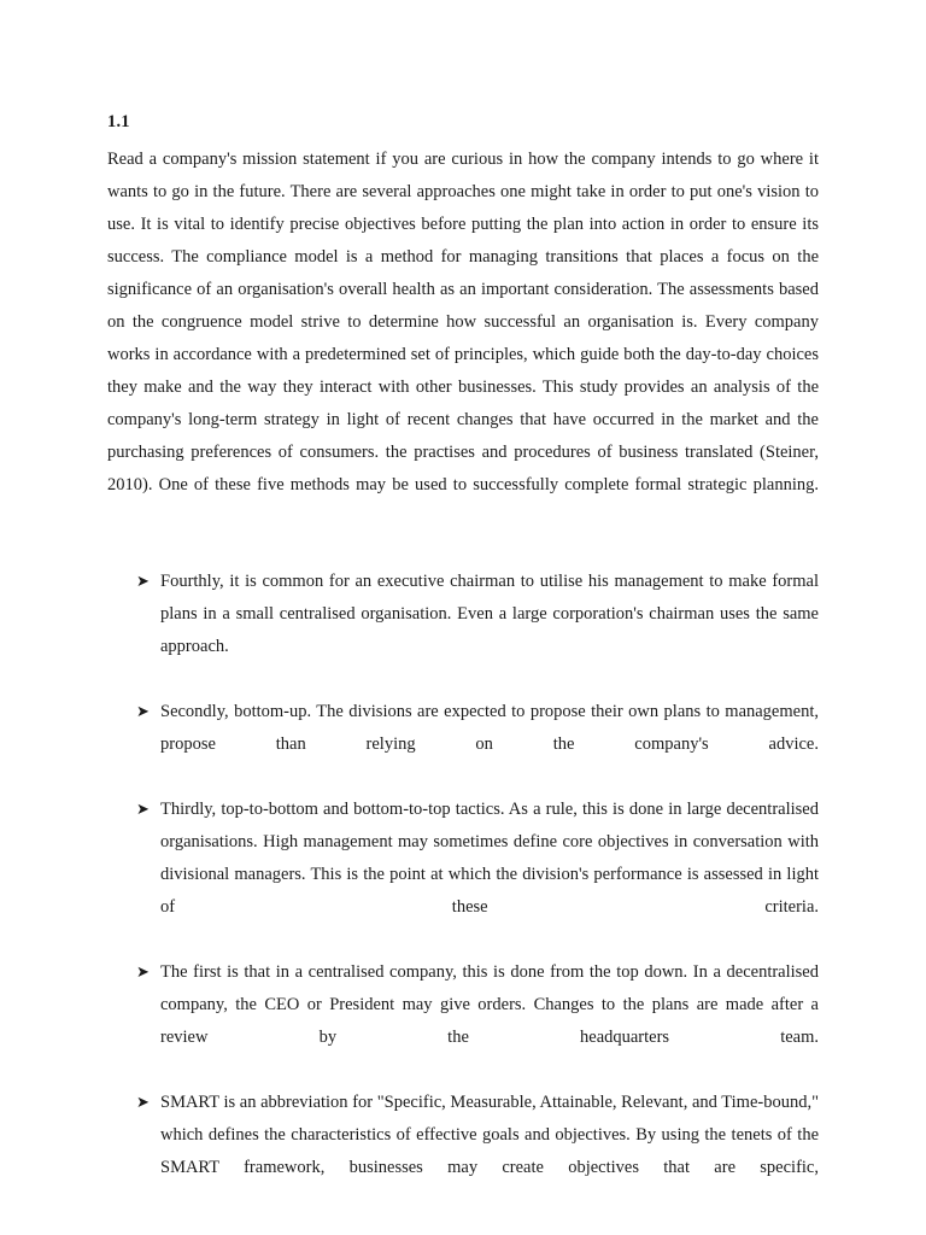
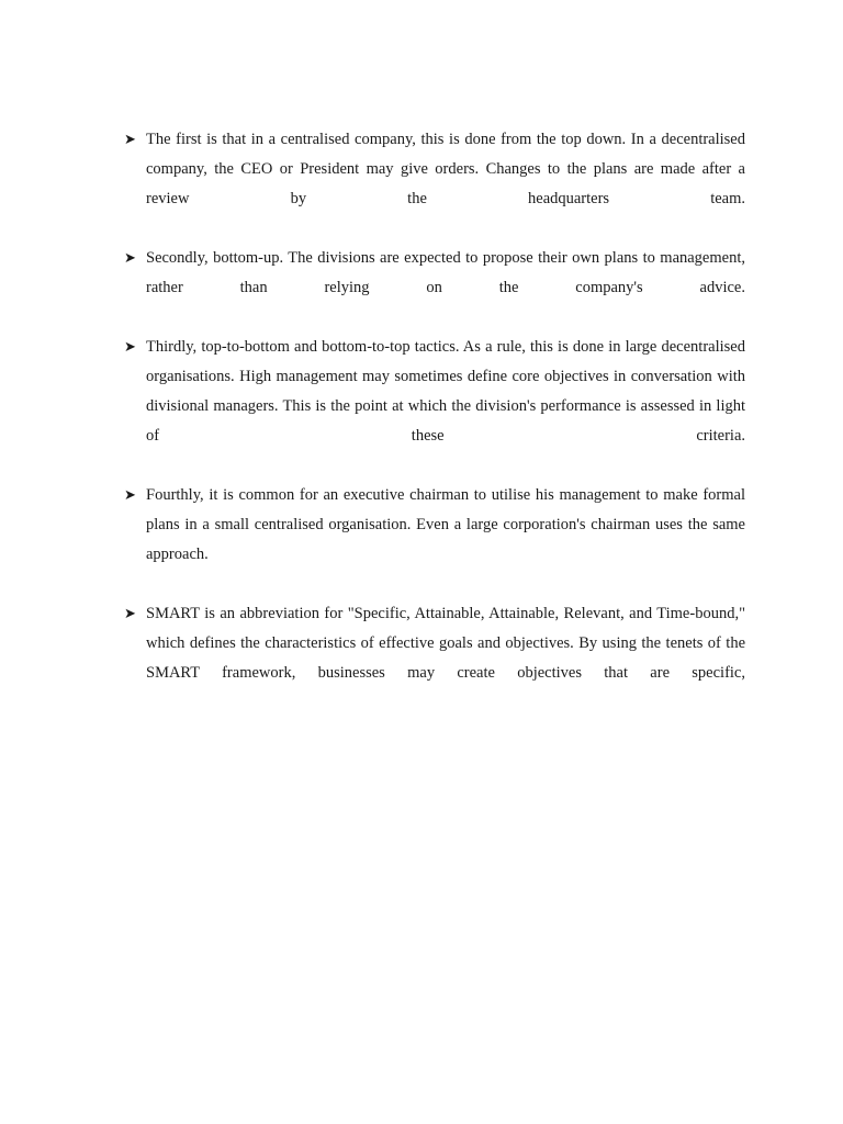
- 1.1
- Read a company's mission statement if you are curious in how the company intends to go where it wants to go in the future. There are several approaches one might take in order to put one's vision to use. It is vital to identify precise objectives before putting the plan into action in order to ensure its success. The compliance model is a method for managing transitions that places a focus on the significance of an organisation's overall health as an important consideration. The assessments based on the congruence model strive to determine how successful an organisation is. Every company works in accordance with a predetermined set of principles, which guide both the day-to-day choices they make and the way they interact with other businesses. This study provides an analysis of the company's long-term strategy in light of recent changes that have occurred in the market and the purchasing preferences of consumers. the practises and procedures of business translated (Steiner, 2010). One of these five methods may be used to successfully complete formal strategic planning.
  ➤
- Fourthly, it is common for an executive chairman to utilise his management to make formal plans in a small centralised organisation. Even a large corporation's chairman uses the same approach.
+ The first is that in a centralised company, this is done from the top down. In a decentralised company, the CEO or President may give orders. Changes to the plans are made after a review by the headquarters team.
  ➤
- Secondly, bottom-up. The divisions are expected to propose their own plans to management, propose than relying on the company's advice.
+ Secondly, bottom-up. The divisions are expected to propose their own plans to management, rather than relying on the company's advice.
  ➤
  Thirdly, top-to-bottom and bottom-to-top tactics. As a rule, this is done in large decentralised organisations. High management may sometimes define core objectives in conversation with divisional managers. This is the point at which the division's performance is assessed in light of these criteria.
  ➤
- The first is that in a centralised company, this is done from the top down. In a decentralised company, the CEO or President may give orders. Changes to the plans are made after a review by the headquarters team.
+ Fourthly, it is common for an executive chairman to utilise his management to make formal plans in a small centralised organisation. Even a large corporation's chairman uses the same approach.
  ➤
- SMART is an abbreviation for "Specific, Measurable, Attainable, Relevant, and Time-bound," which defines the characteristics of effective goals and objectives. By using the tenets of the SMART framework, businesses may create objectives that are specific,
+ SMART is an abbreviation for "Specific, Attainable, Attainable, Relevant, and Time-bound," which defines the characteristics of effective goals and objectives. By using the tenets of the SMART framework, businesses may create objectives that are specific,
